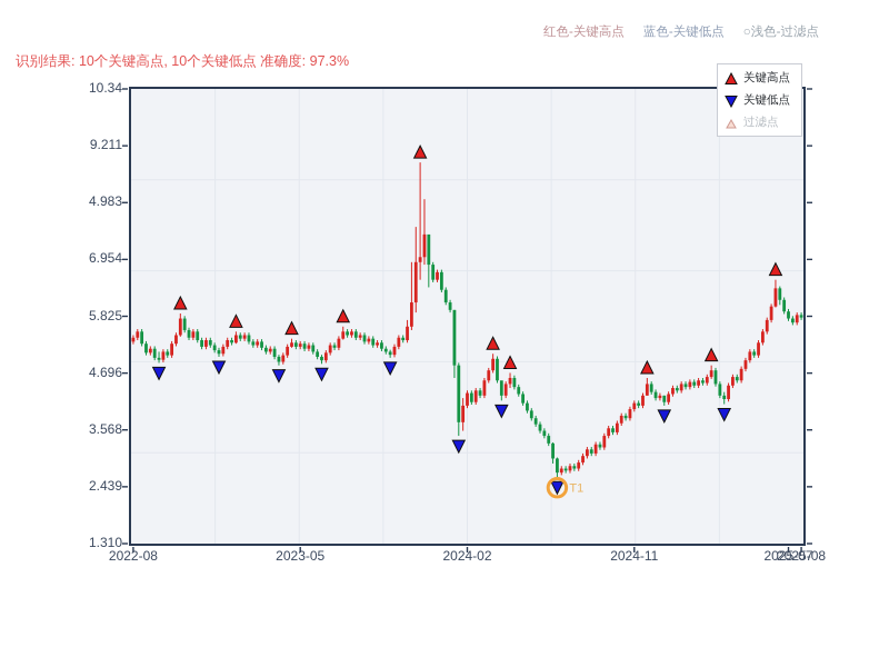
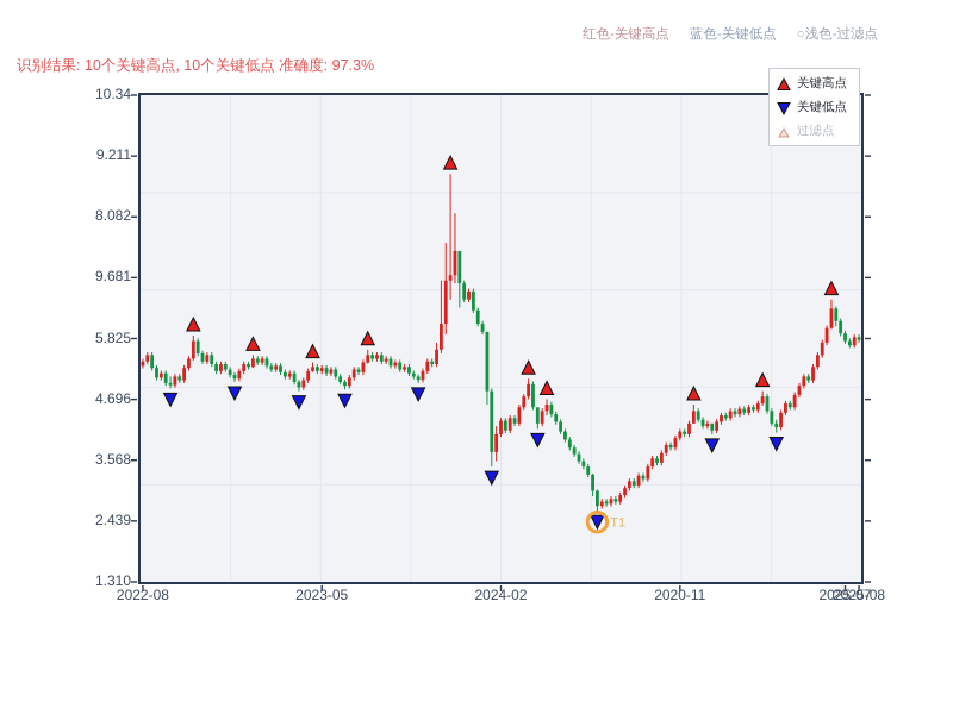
  识别结果: 10个关键高点, 10个关键低点 准确度: 97.3%
  红色-关键高点
  蓝色-关键低点
  ○浅色-过滤点
  T1
  10.34
  9.211
- 4.983
+ 8.082
- 6.954
+ 9.681
  5.825
  4.696
  3.568
  2.439
  1.310
  2022-08
  2023-05
  2024-02
- 2024-11
+ 2020-11
  2025-07
  2025-08
  关键高点
  关键低点
  过滤点
